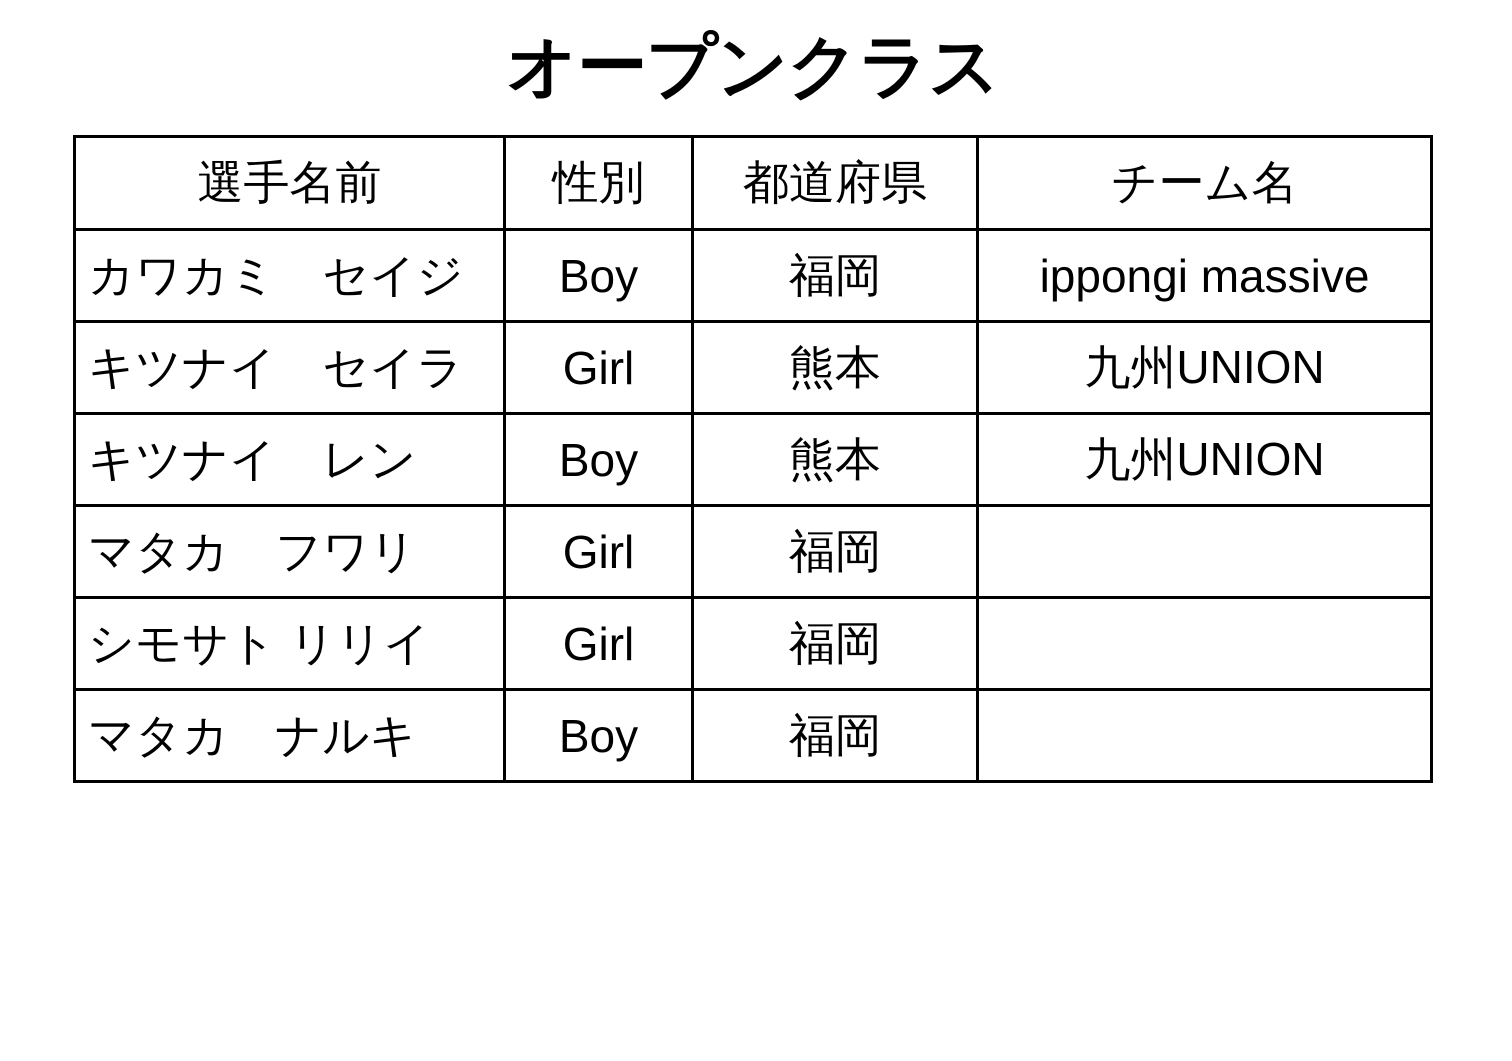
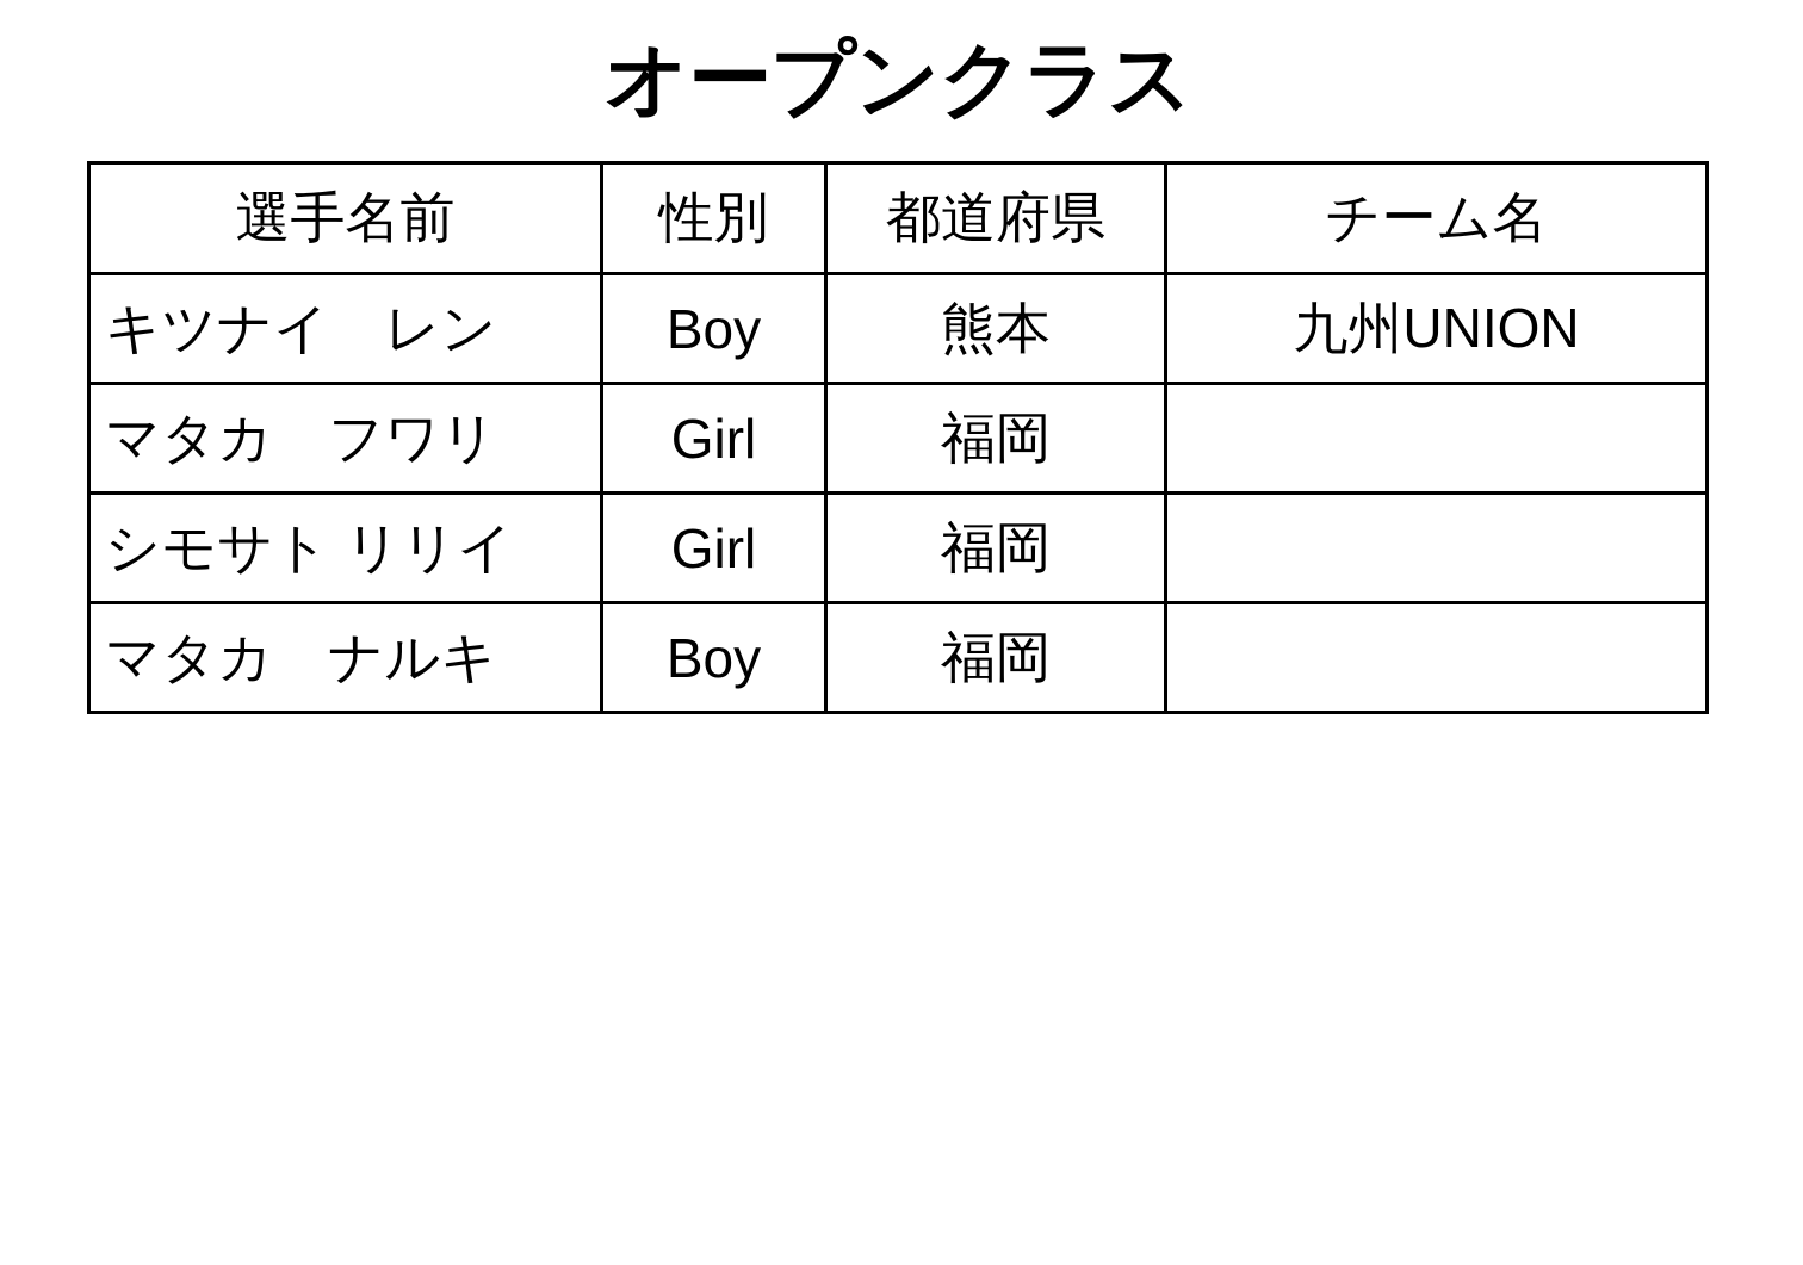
  オープンクラス
  選手名前	性別	都道府県	チーム名
- カワカミ セイジ	Boy	福岡	ippongi massive
- キツナイ セイラ	Girl	熊本	九州UNION
  キツナイ レン	Boy	熊本	九州UNION
  マタカ フワリ	Girl	福岡
  シモサト リリイ	Girl	福岡
  マタカ ナルキ	Boy	福岡
